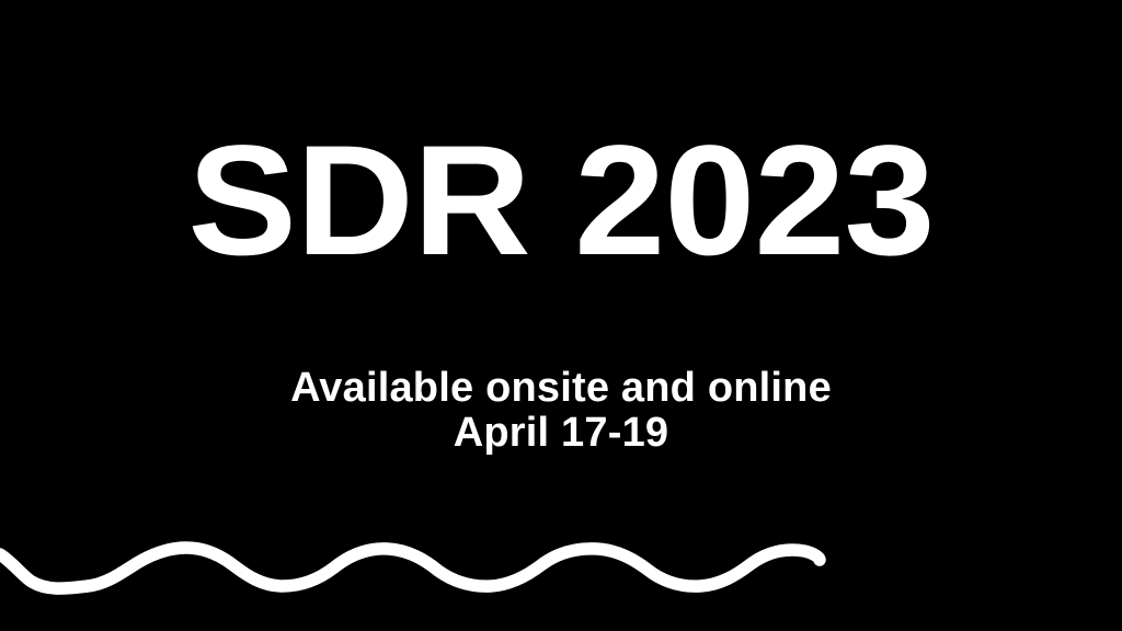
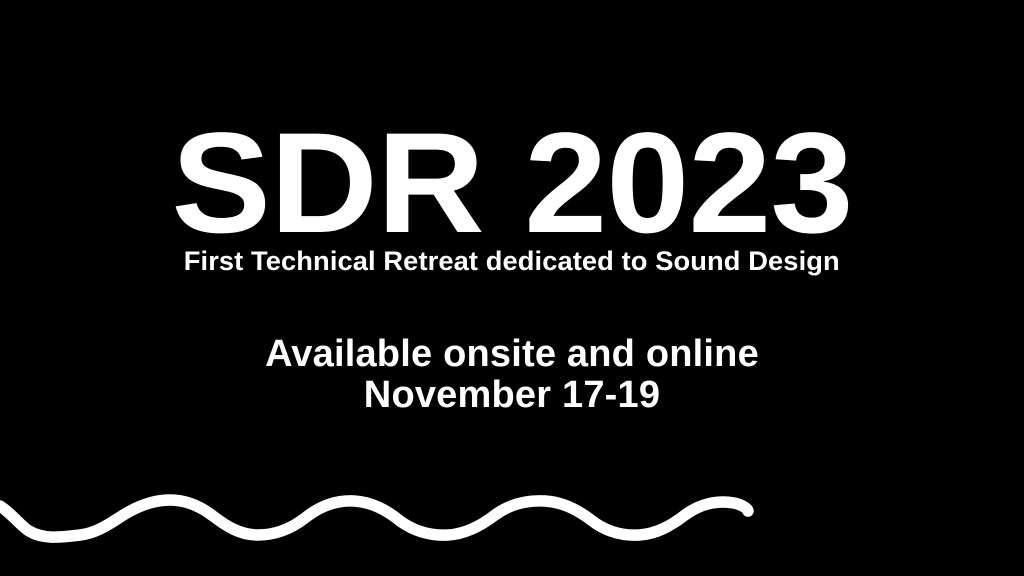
  SDR 2023
+ First Technical Retreat dedicated to Sound Design
  Available onsite and online
- April 17-19
+ November 17-19
